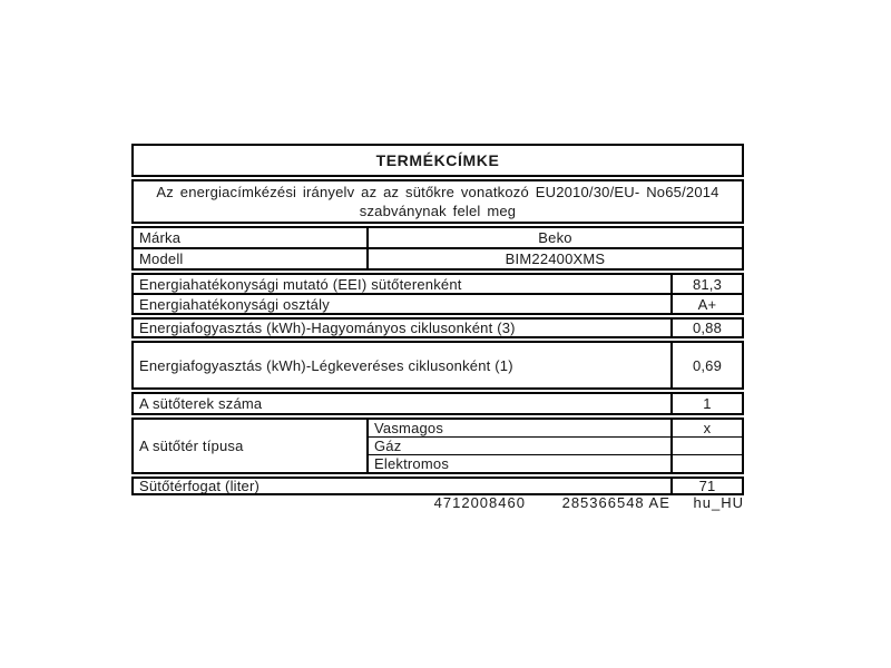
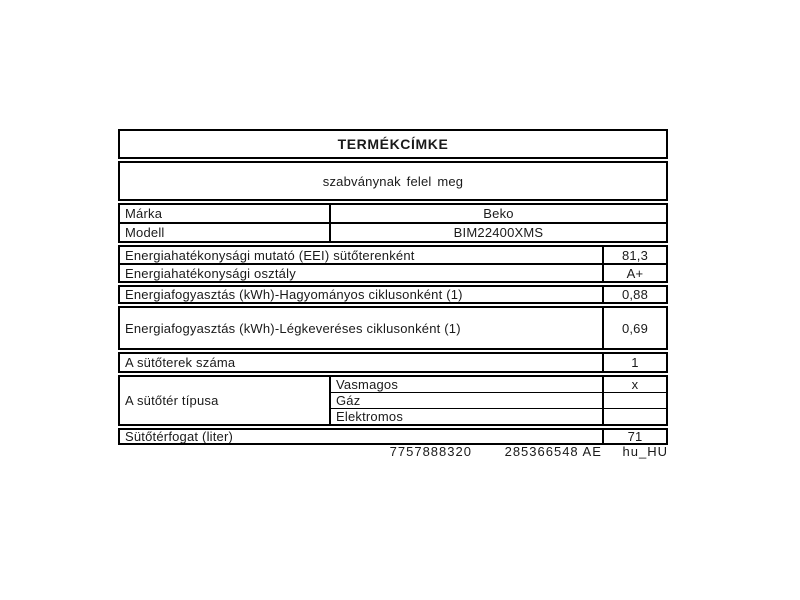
  TERMÉKCÍMKE
- Az energiacímkézési irányelv az az sütőkre vonatkozó EU2010/30/EU- No65/2014
  szabványnak felel meg
  Márka
  Beko
  Modell
  BIM22400XMS
  Energiahatékonysági mutató (EEI) sütőterenként
  81,3
  Energiahatékonysági osztály
  A+
- Energiafogyasztás (kWh)-Hagyományos ciklusonként (3)
+ Energiafogyasztás (kWh)-Hagyományos ciklusonként (1)
  0,88
  Energiafogyasztás (kWh)-Légkeveréses ciklusonként (1)
  0,69
  A sütőterek száma
  1
  A sütőtér típusa
  Vasmagos
  x
  Gáz
  Elektromos
  Sütőtérfogat (liter)
  71
- 4712008460 285366548 AE hu_HU
+ 7757888320 285366548 AE hu_HU
